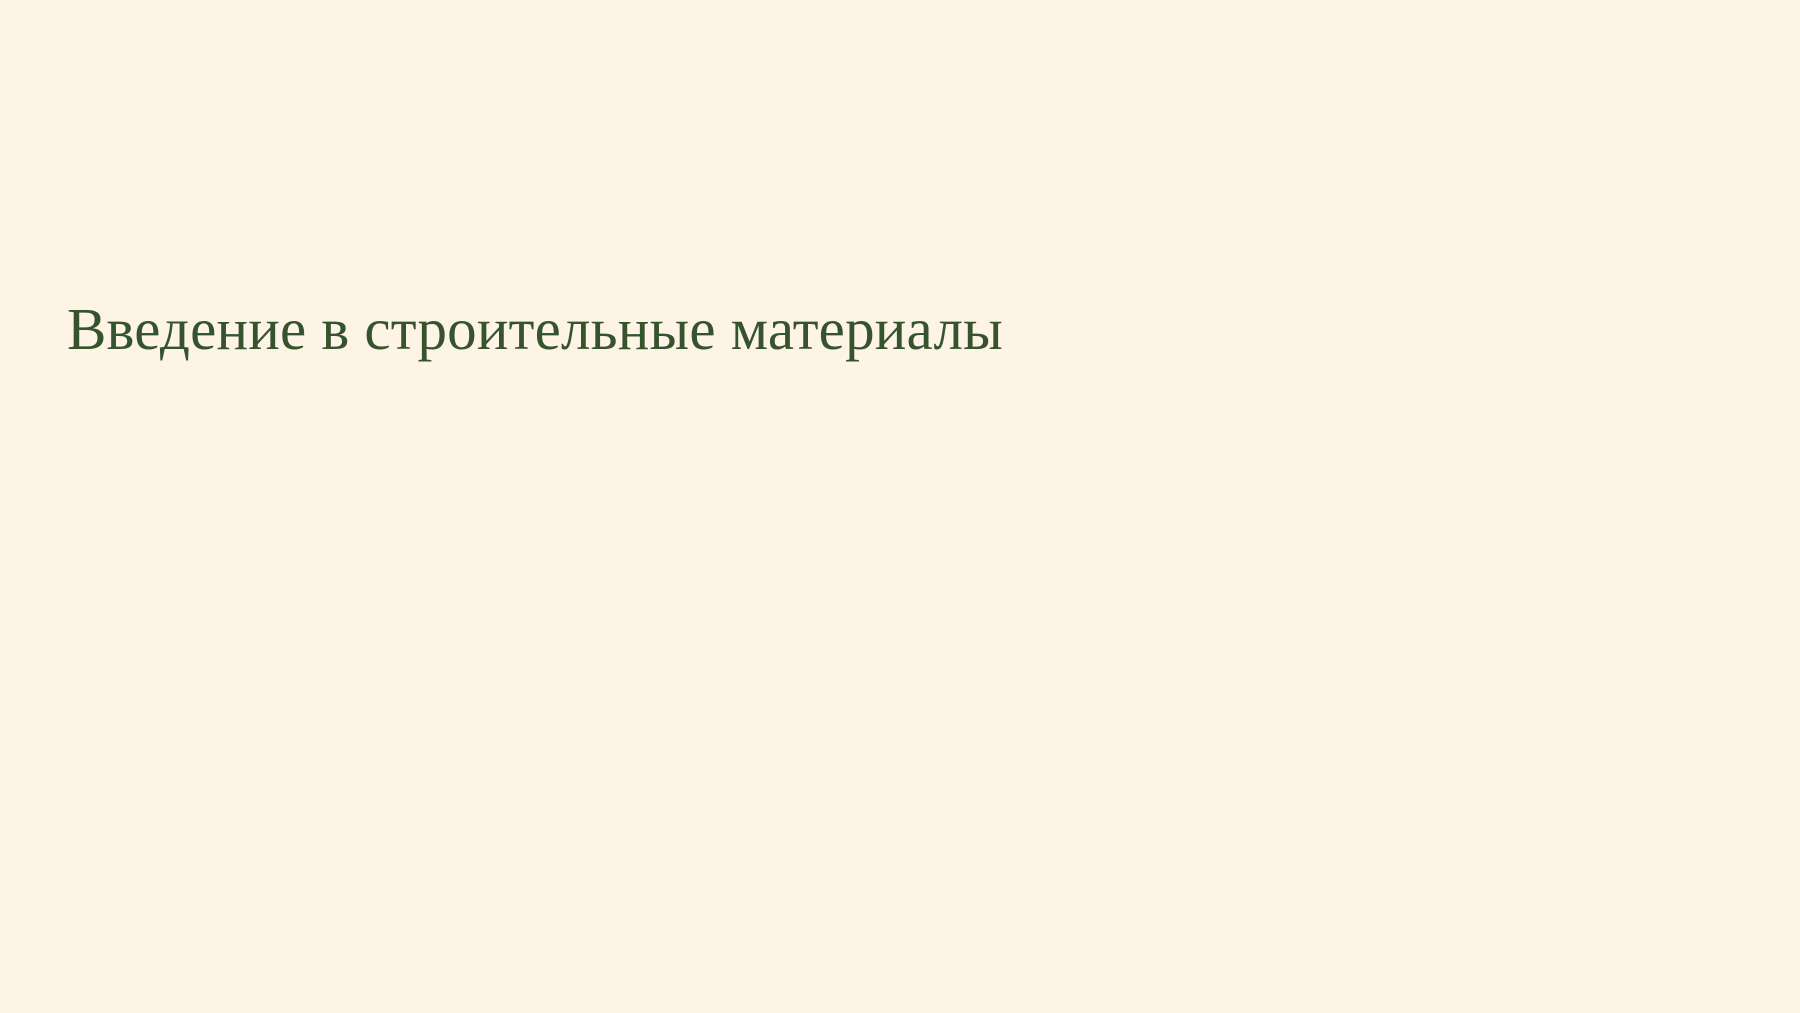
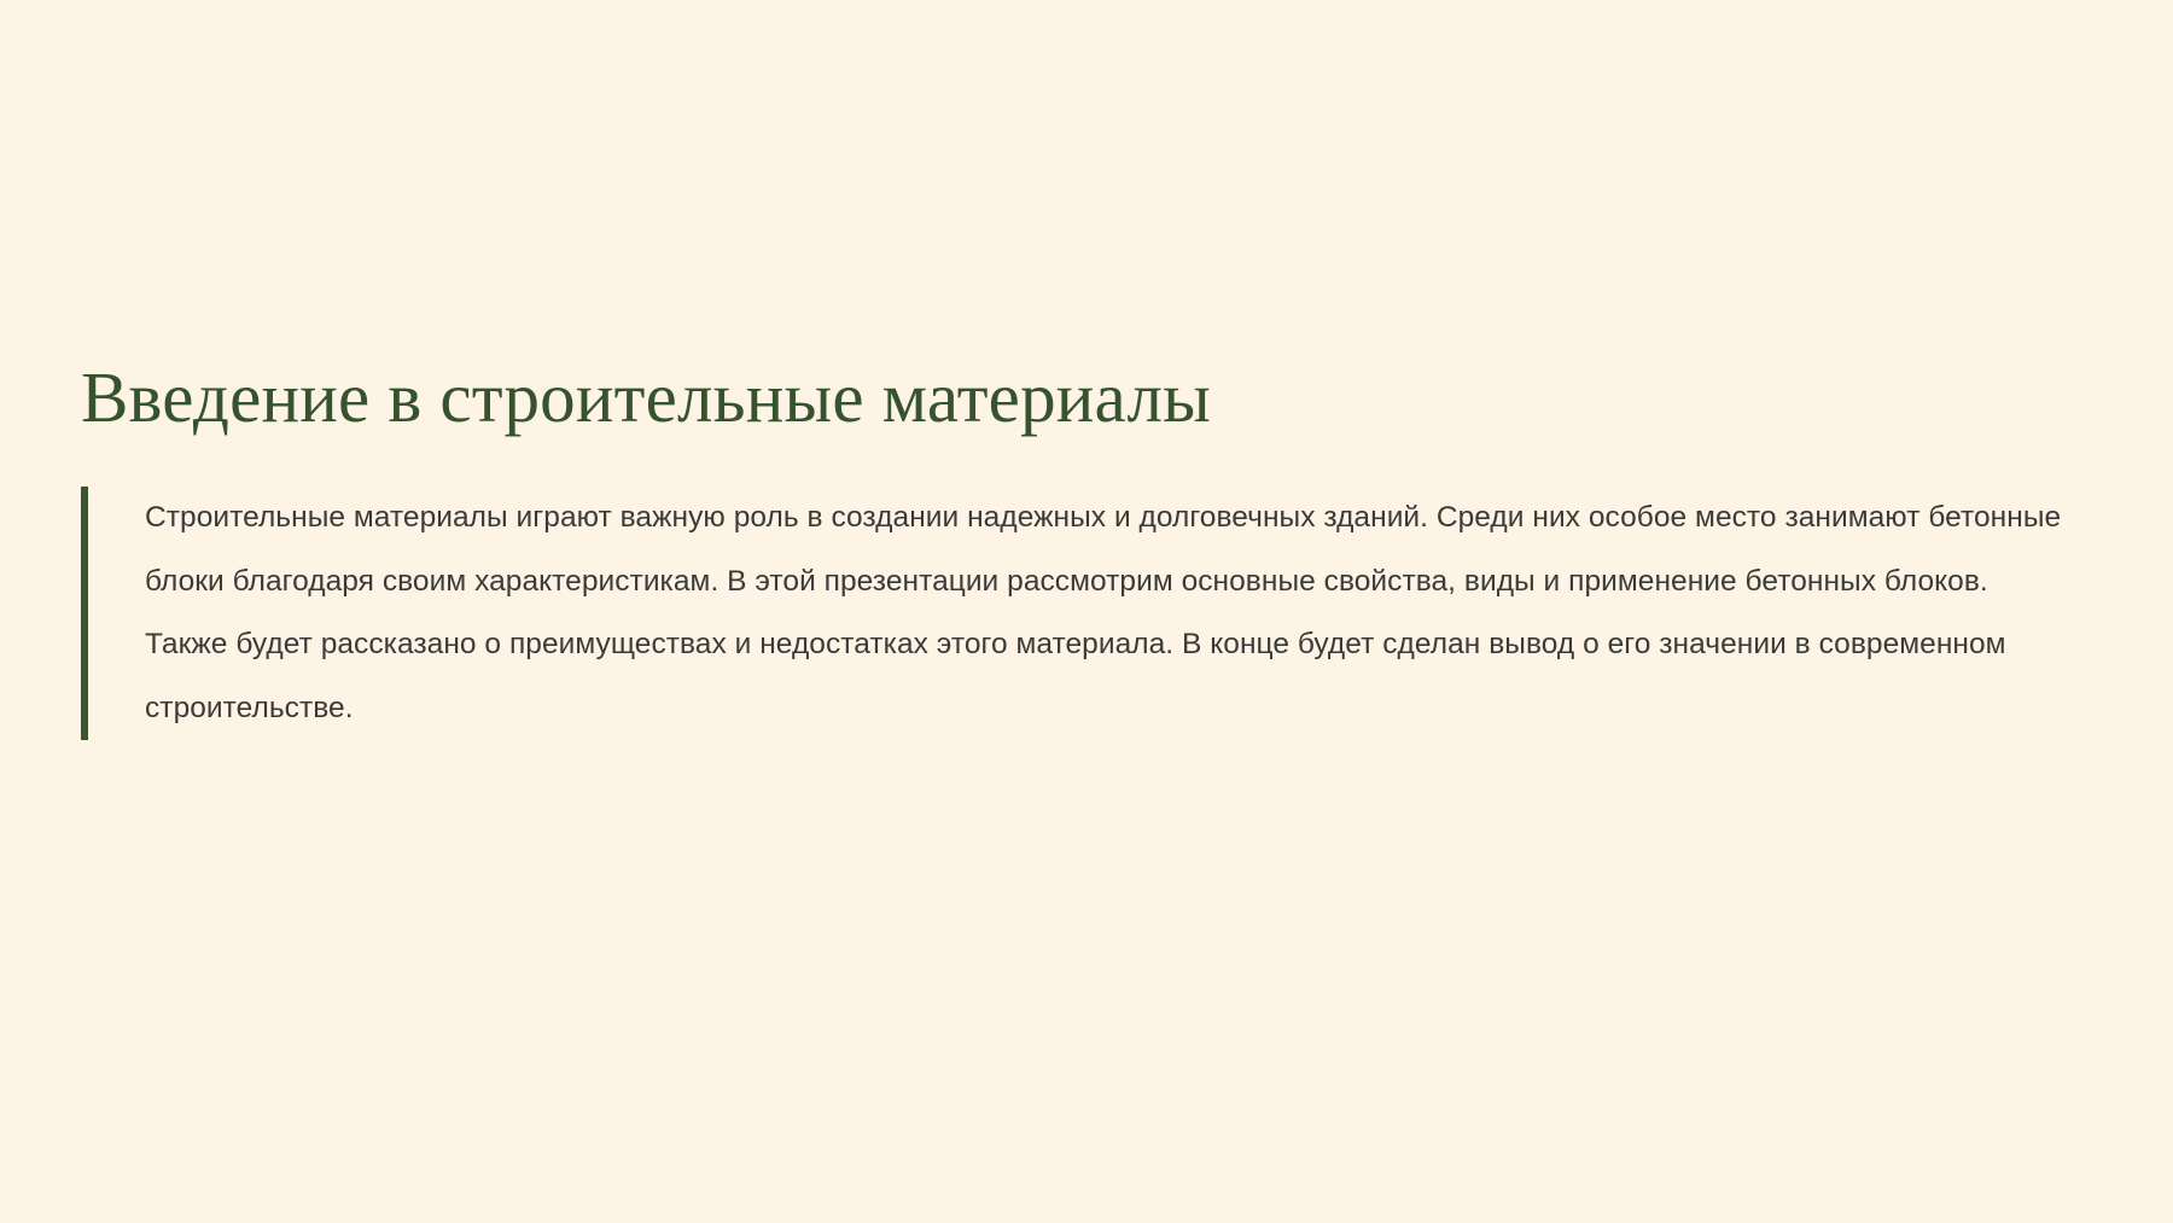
  Введение в строительные материалы
+ Строительные материалы играют важную роль в создании надежных и долговечных зданий. Среди них особое место занимают бетонные блоки благодаря своим характеристикам. В этой презентации рассмотрим основные свойства, виды и применение бетонных блоков. Также будет рассказано о преимуществах и недостатках этого материала. В конце будет сделан вывод о его значении в современном строительстве.
